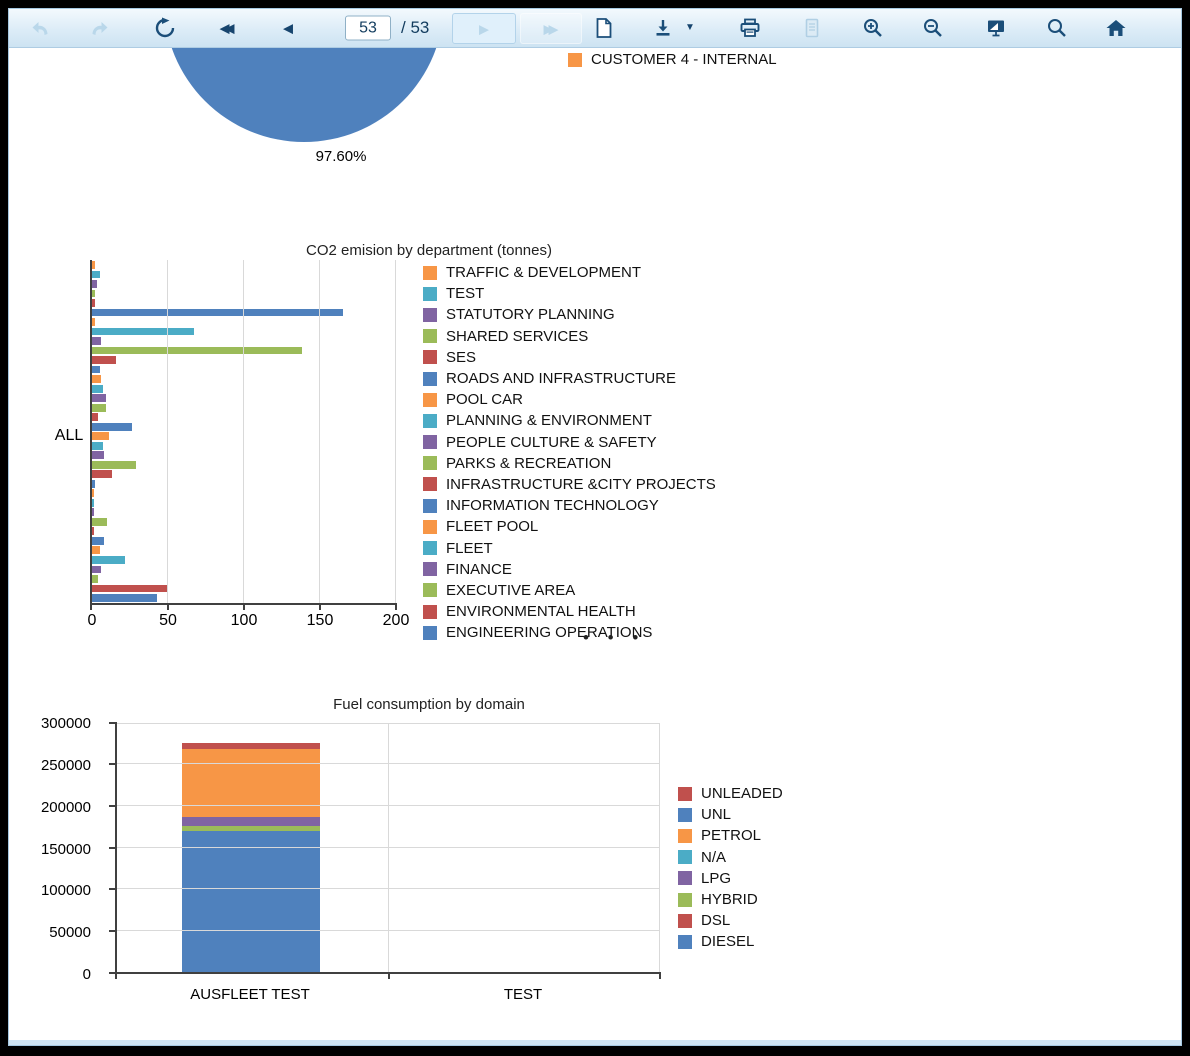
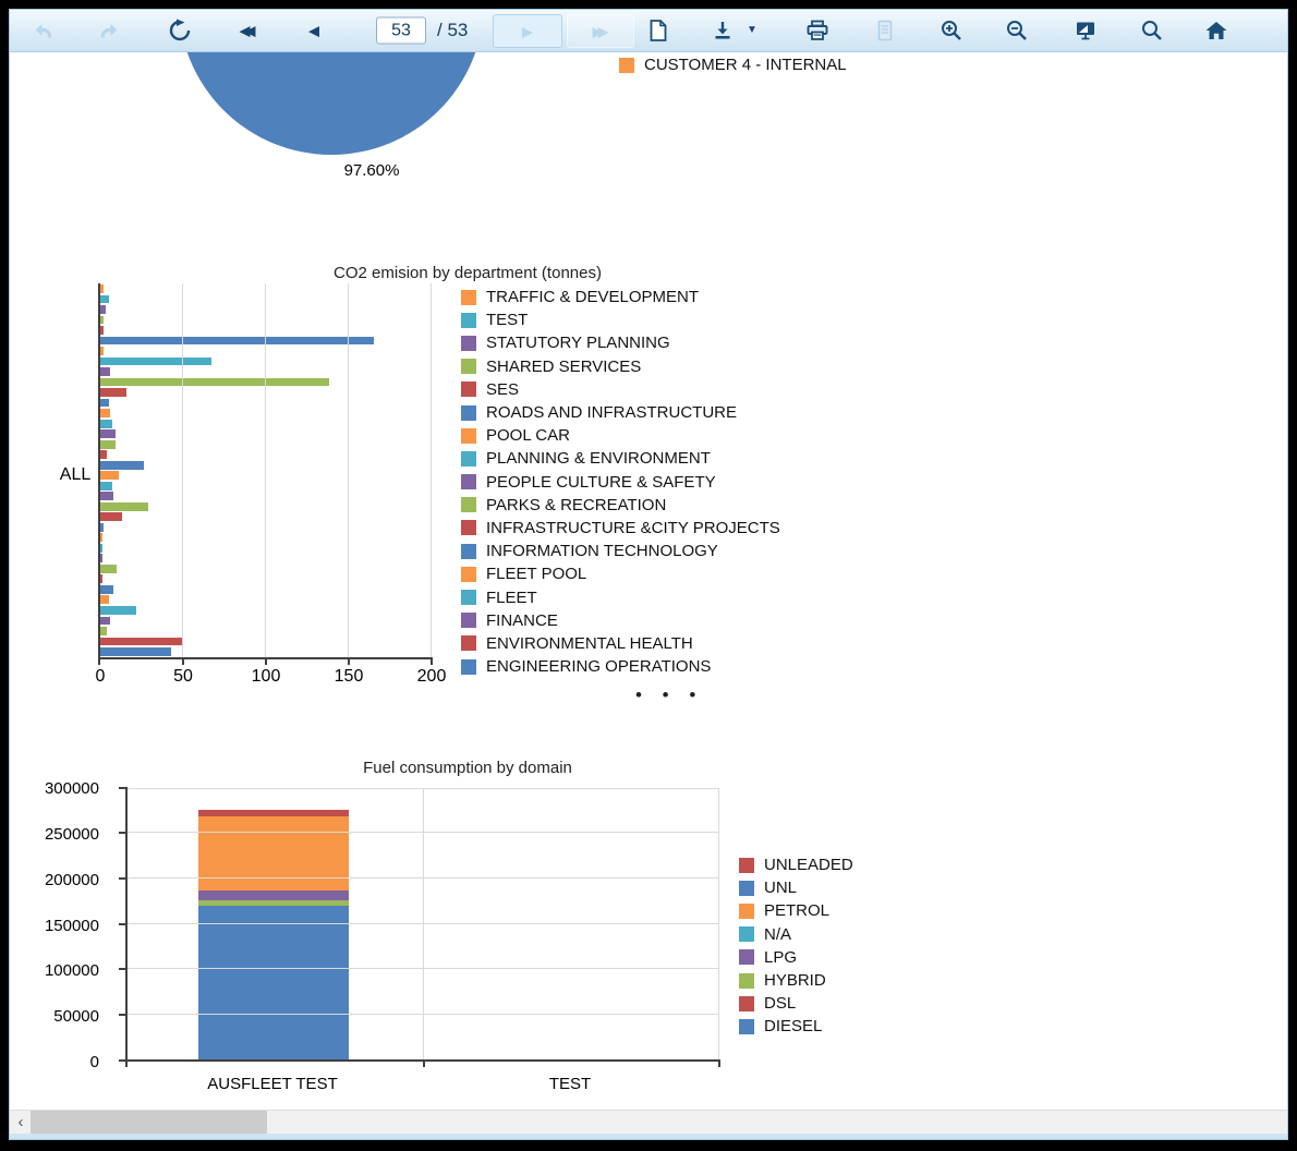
  ◀◀
  ◀
  53
  / 53
  ▶
  ▶▶
  ▼
  97.60%
  CUSTOMER 4 - INTERNAL
  CO2 emision by department (tonnes)
  ALL
  0
  50
  100
  150
  200
  TRAFFIC & DEVELOPMENT
  TEST
  STATUTORY PLANNING
  SHARED SERVICES
  SES
  ROADS AND INFRASTRUCTURE
  POOL CAR
  PLANNING & ENVIRONMENT
  PEOPLE CULTURE & SAFETY
  PARKS & RECREATION
  INFRASTRUCTURE &CITY PROJECTS
  INFORMATION TECHNOLOGY
  FLEET POOL
  FLEET
  FINANCE
- EXECUTIVE AREA
  ENVIRONMENTAL HEALTH
  ENGINEERING OPERATIONS
  • • •
  Fuel consumption by domain
  AUSFLEET TEST
  TEST
  UNLEADED
  UNL
  PETROL
  N/A
  LPG
  HYBRID
  DSL
  DIESEL
  300000
  250000
  200000
  150000
  100000
  50000
  0
+ ‹
